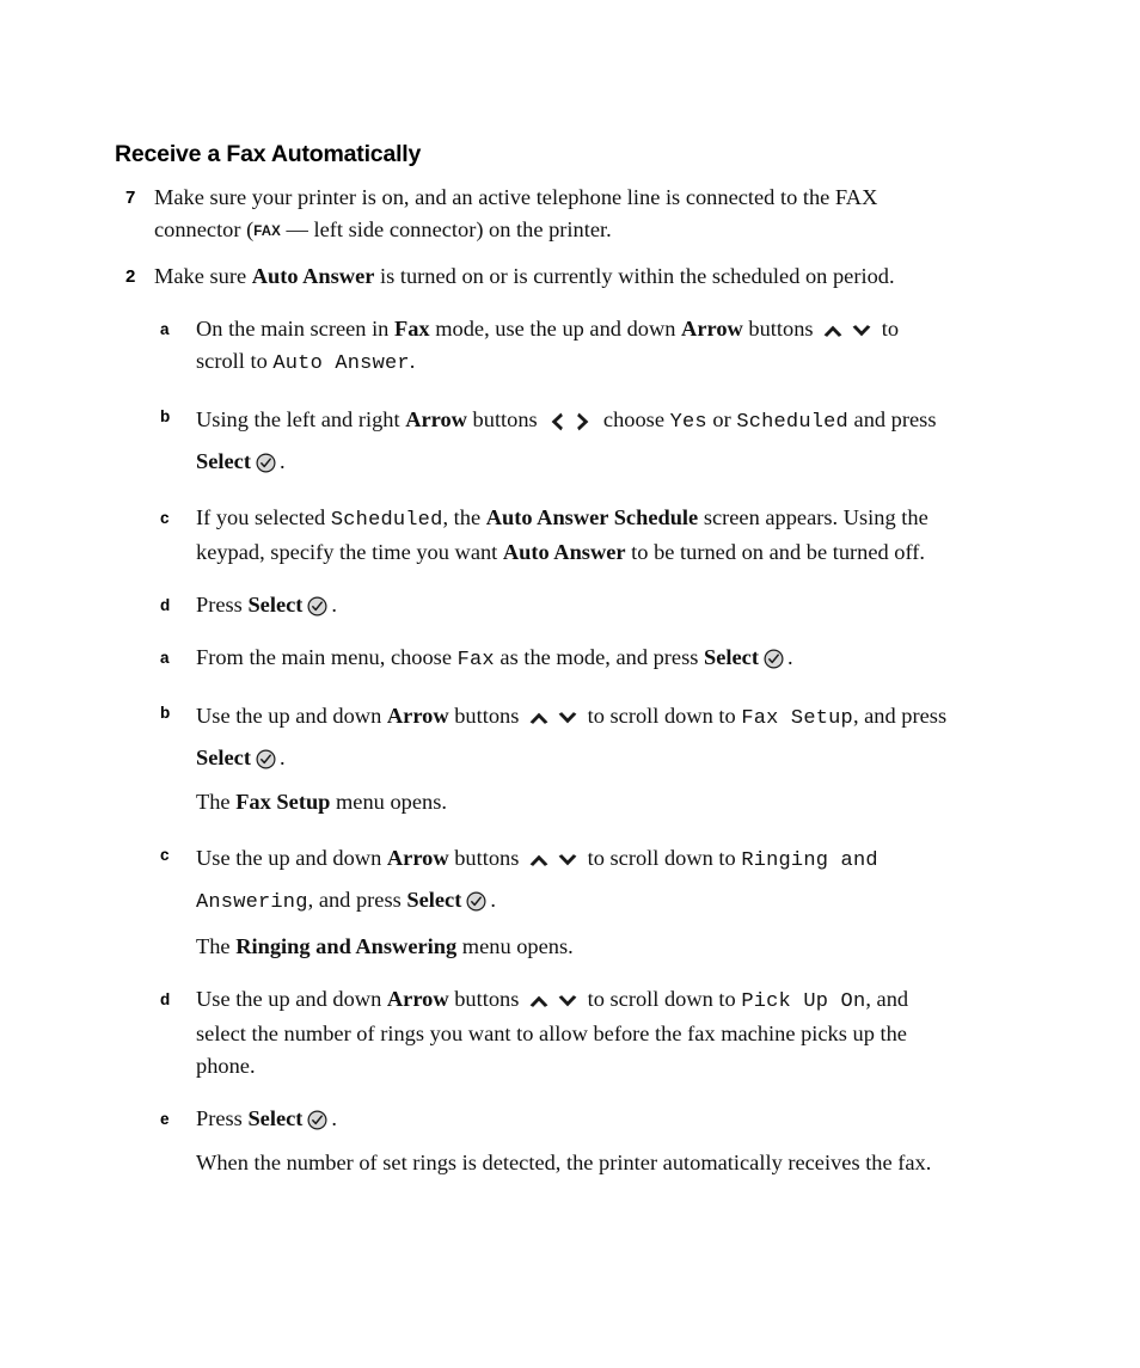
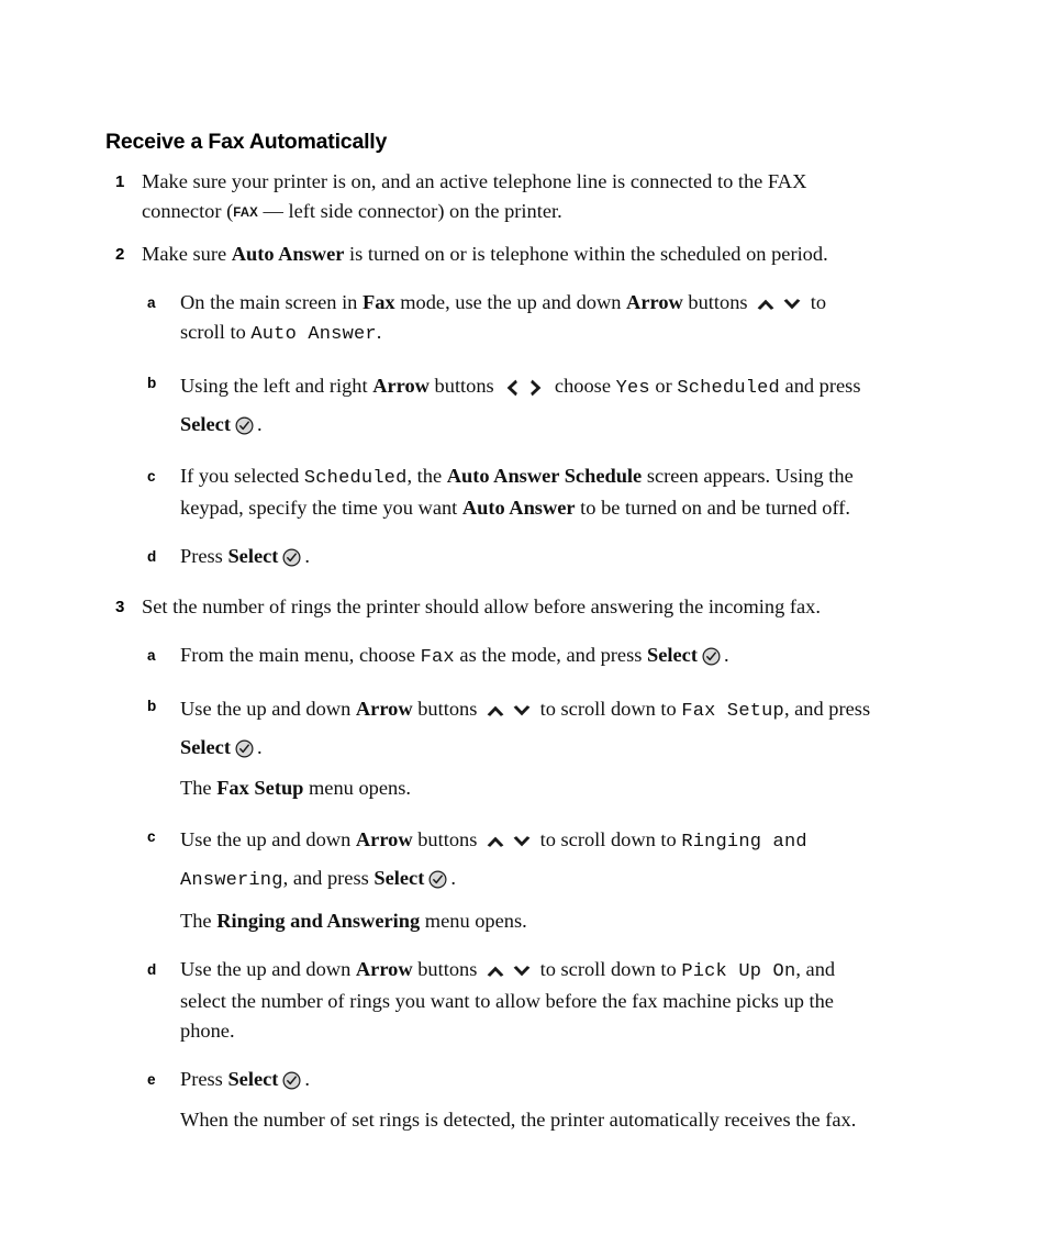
  Receive a Fax Automatically
- 7
+ 1
  Make sure your printer is on, and an active telephone line is connected to the FAX connector (FAX — left side connector) on the printer.
  2
- Make sure Auto Answer is turned on or is currently within the scheduled on period.
+ Make sure Auto Answer is turned on or is telephone within the scheduled on period.
  a
  On the main screen in Fax mode, use the up and down Arrow buttons to scroll to Auto Answer.
  b
  Using the left and right Arrow buttons choose Yes or Scheduled and press Select .
  c
  If you selected Scheduled, the Auto Answer Schedule screen appears. Using the keypad, specify the time you want Auto Answer to be turned on and be turned off.
  d
  Press Select .
+ 3
+ Set the number of rings the printer should allow before answering the incoming fax.
  a
  From the main menu, choose Fax as the mode, and press Select .
  b
  Use the up and down Arrow buttons to scroll down to Fax Setup, and press Select .
  The Fax Setup menu opens.
  c
  Use the up and down Arrow buttons to scroll down to Ringing and Answering, and press Select .
  The Ringing and Answering menu opens.
  d
  Use the up and down Arrow buttons to scroll down to Pick Up On, and select the number of rings you want to allow before the fax machine picks up the phone.
  e
  Press Select .
  When the number of set rings is detected, the printer automatically receives the fax.
